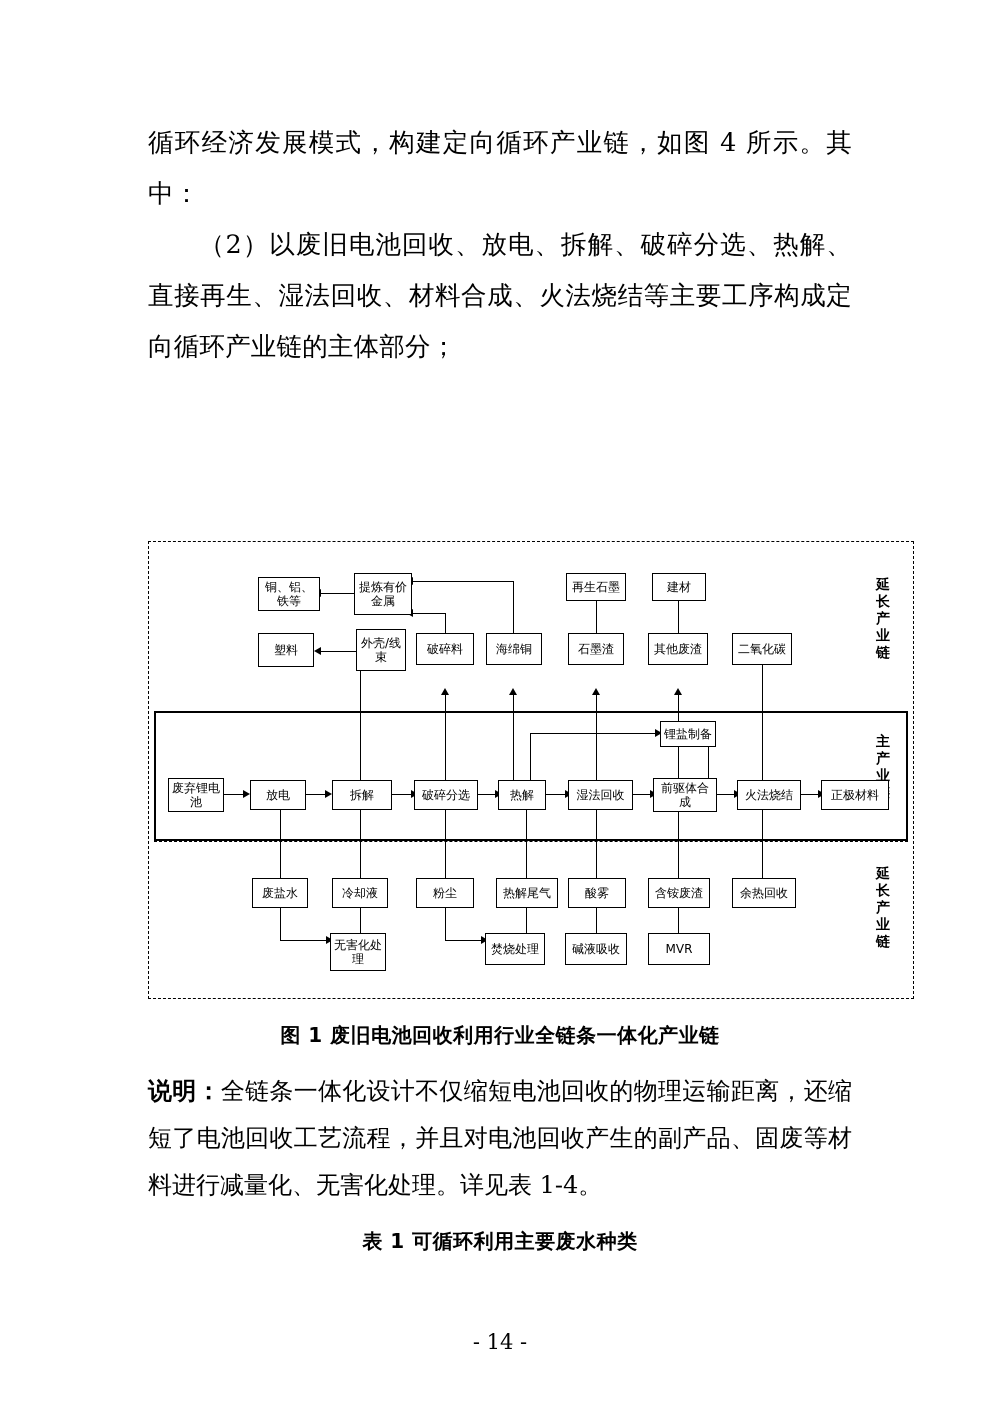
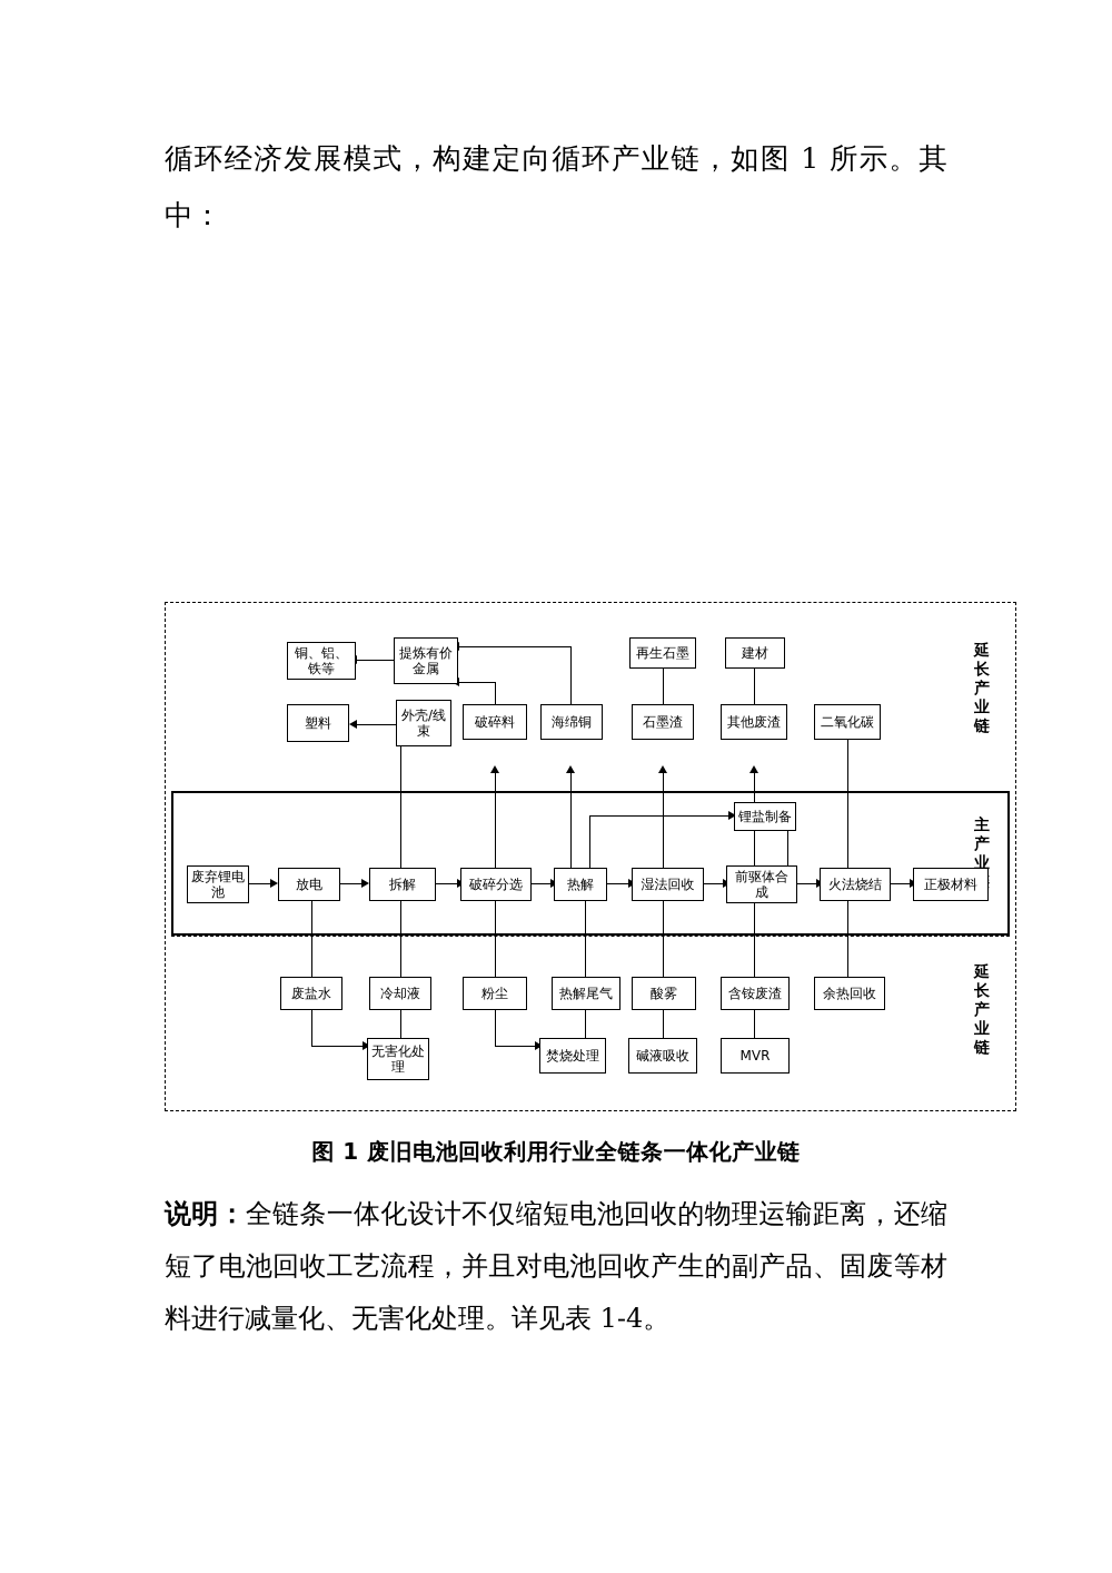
- 循环经济发展模式，构建定向循环产业链，如图 4 所示。其中：
+ 循环经济发展模式，构建定向循环产业链，如图 1 所示。其中：
- （2）以废旧电池回收、放电、拆解、破碎分选、热解、直接再生、湿法回收、材料合成、火法烧结等主要工序构成定向循环产业链的主体部分；
  延长产业链
  主产业
  延长产业链
  铜、铝、铁等
  提炼有价金属
  再生石墨
  建材
  塑料
  外壳/线束
  破碎料
  海绵铜
  石墨渣
  其他废渣
  二氧化碳
  锂盐制备
  废弃锂电池
  放电
  拆解
  破碎分选
  热解
  湿法回收
  前驱体合成
  火法烧结
  正极材料
  废盐水
  冷却液
  粉尘
  热解尾气
  酸雾
  含铵废渣
  余热回收
  无害化处理
  焚烧处理
  碱液吸收
  MVR
  图 1 废旧电池回收利用行业全链条一体化产业链
  说明：全链条一体化设计不仅缩短电池回收的物理运输距离，还缩短了电池回收工艺流程，并且对电池回收产生的副产品、固废等材料进行减量化、无害化处理。详见表 1-4。
- 表 1 可循环利用主要废水种类
- - 14 -
